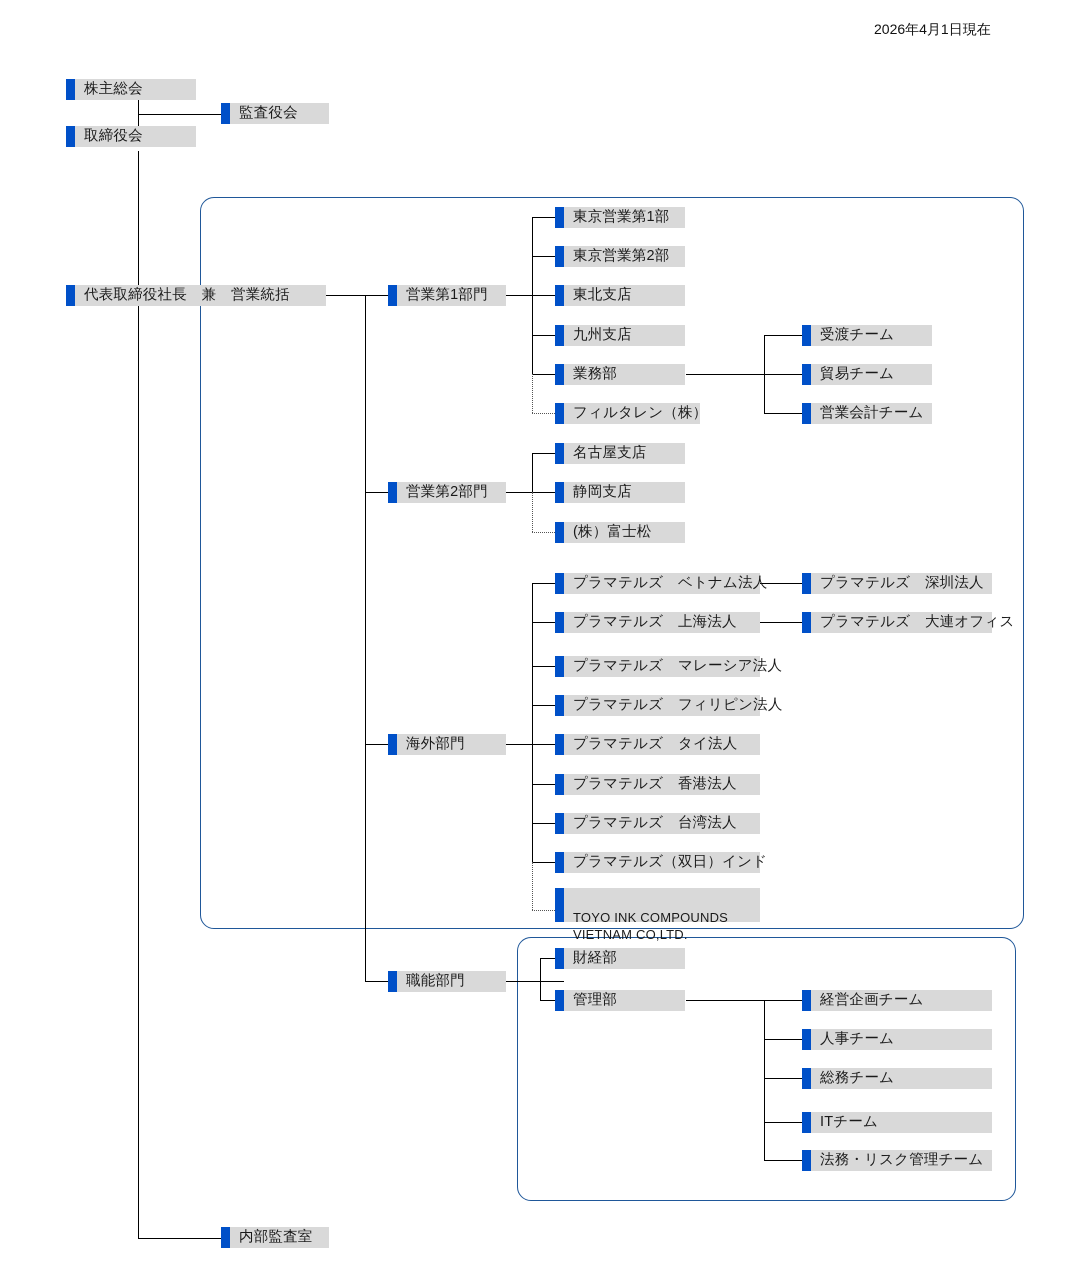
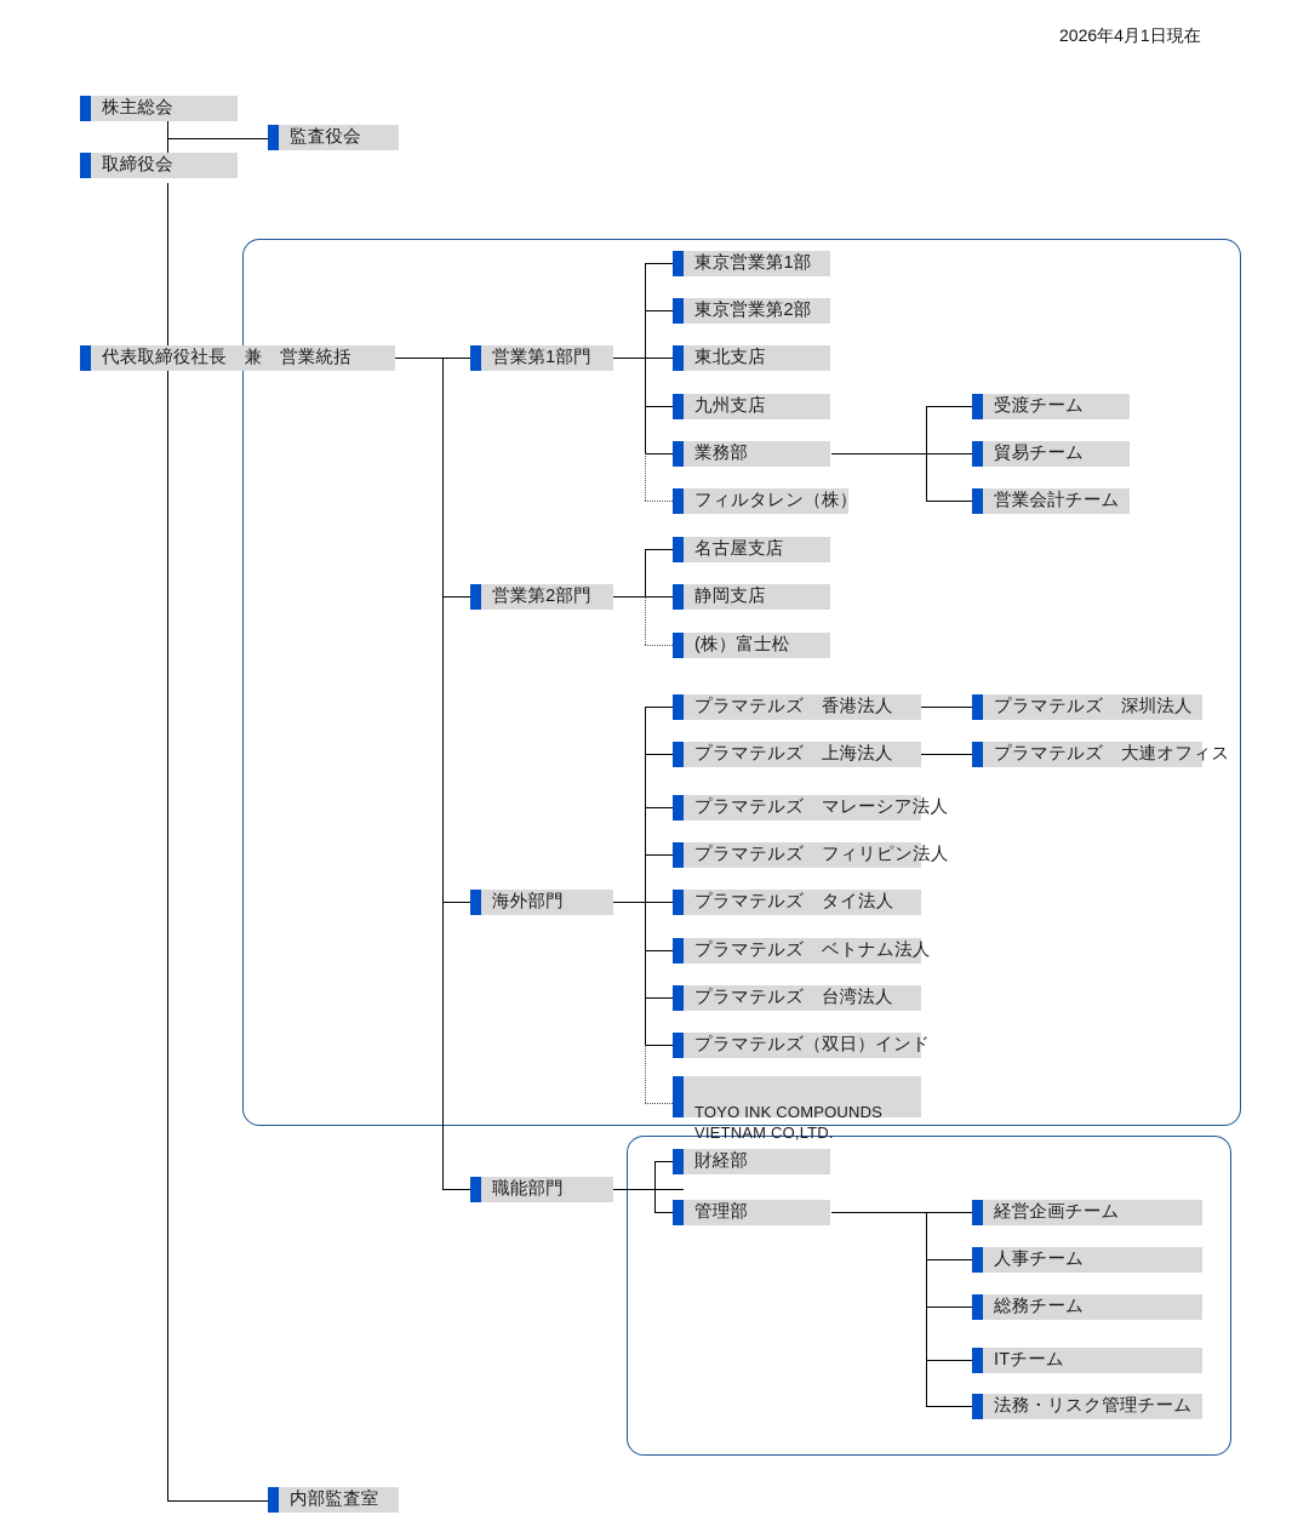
  2026年4月1日現在
  株主総会
  監査役会
  取締役会
  内部監査室
  代表取締役社長 兼 営業統括
  営業第1部門
  営業第2部門
  海外部門
  職能部門
  東京営業第1部
  東京営業第2部
  東北支店
  九州支店
  業務部
  フィルタレン（株）
  受渡チーム
  貿易チーム
  営業会計チーム
  名古屋支店
  静岡支店
  (株）富士松
- プラマテルズ ベトナム法人
+ プラマテルズ 香港法人
  プラマテルズ 上海法人
  プラマテルズ マレーシア法人
  プラマテルズ フィリピン法人
  プラマテルズ タイ法人
- プラマテルズ 香港法人
+ プラマテルズ ベトナム法人
  プラマテルズ 台湾法人
  プラマテルズ（双日）インド
  TOYO INK COMPOUNDS
  VIETNAM CO,LTD.
  プラマテルズ 深圳法人
  プラマテルズ 大連オフィス
  財経部
  管理部
  経営企画チーム
  人事チーム
  総務チーム
  ITチーム
  法務・リスク管理チーム
